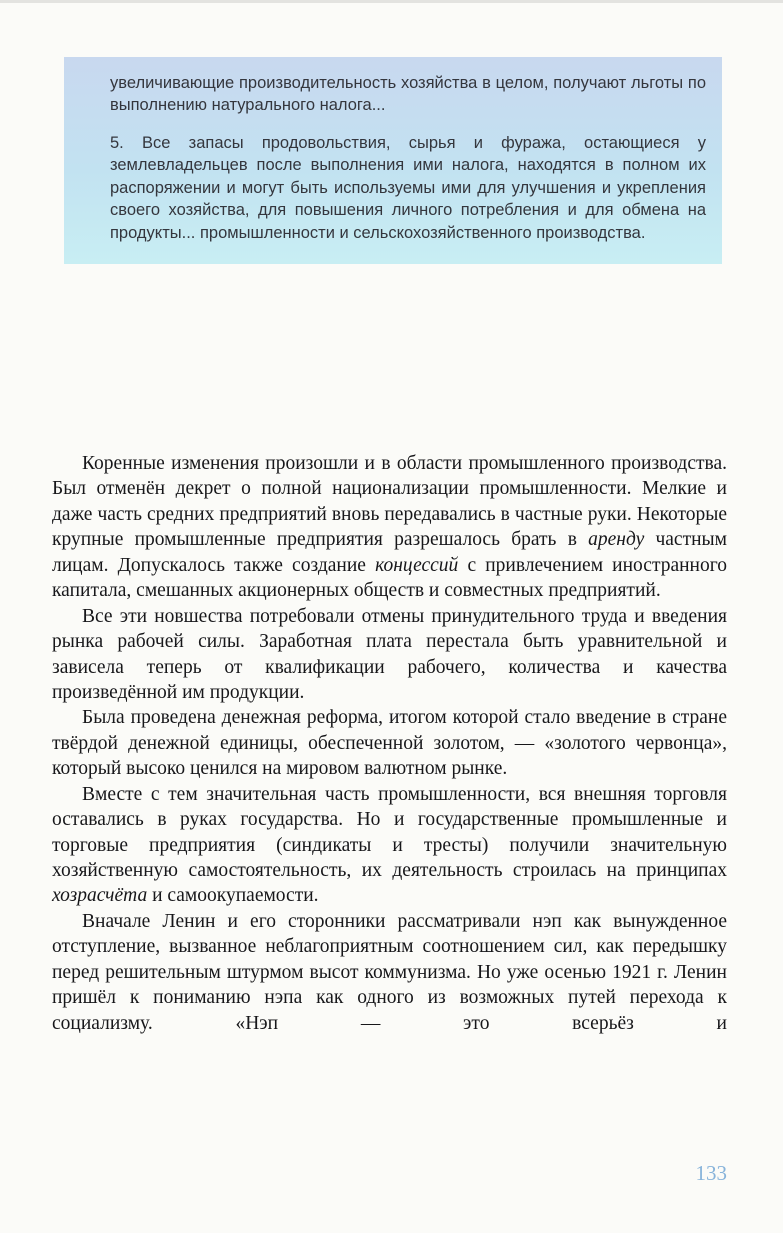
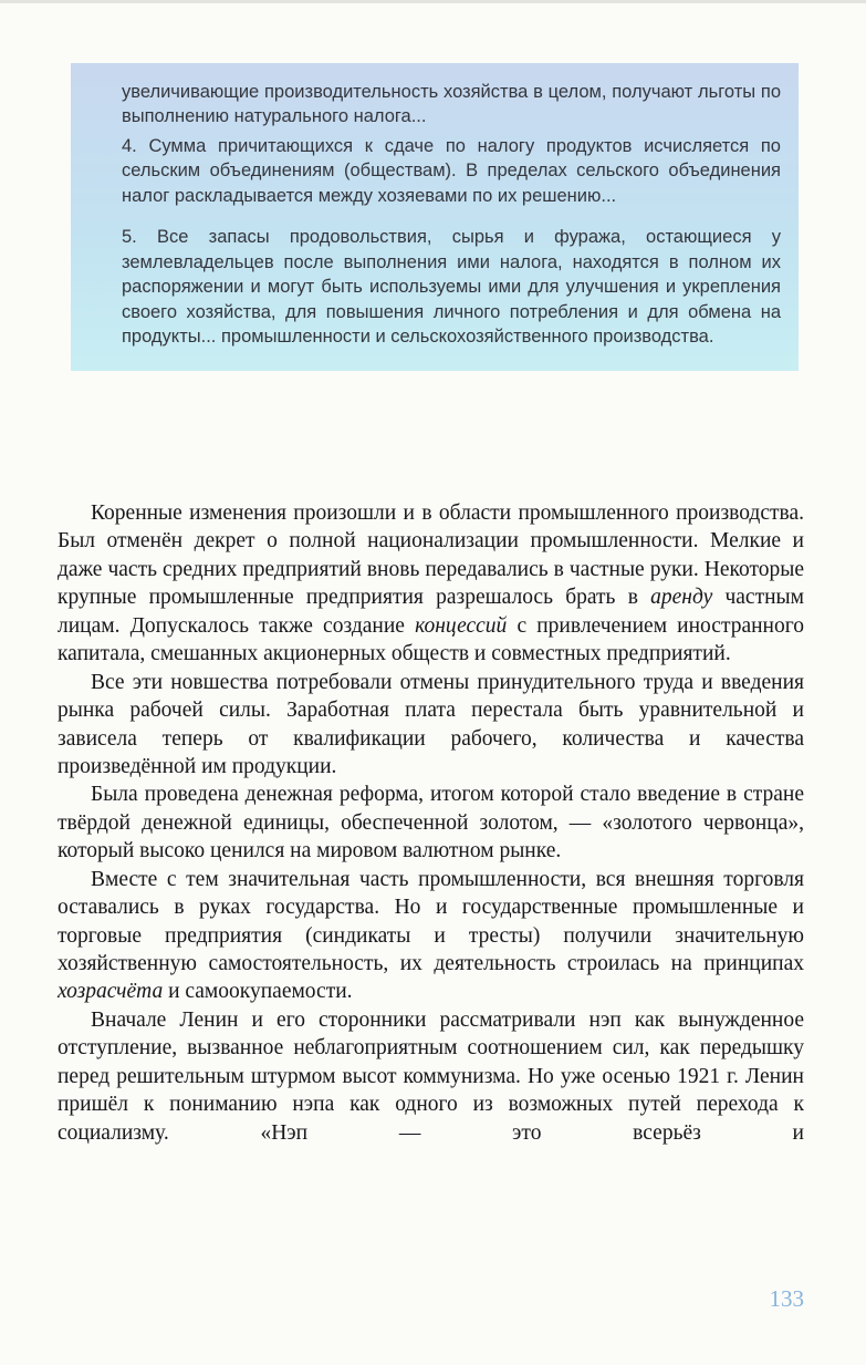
  увеличивающие производительность хозяйства в целом, получают льготы по выполнению натурального налога...
+ 4. Сумма причитающихся к сдаче по налогу продуктов исчисляется по сельским объединениям (обществам). В пределах сельского объединения налог раскладывается между хозяевами по их решению...
  5. Все запасы продовольствия, сырья и фуража, остающиеся у землевладельцев после выполнения ими налога, находятся в полном их распоряжении и могут быть используемы ими для улучшения и укрепления своего хозяйства, для повышения личного потребления и для обмена на продукты... промышленности и сельскохозяйственного производства.
  Коренные изменения произошли и в области промышленного производства. Был отменён декрет о полной национализации промышленности. Мелкие и даже часть средних предприятий вновь передавались в частные руки. Некоторые крупные промышленные предприятия разрешалось брать в аренду частным лицам. Допускалось также создание концессий с привлечением иностранного капитала, смешанных акционерных обществ и совместных предприятий.
  Все эти новшества потребовали отмены принудительного труда и введения рынка рабочей силы. Заработная плата перестала быть уравнительной и зависела теперь от квалификации рабочего, количества и качества произведённой им продукции.
  Была проведена денежная реформа, итогом которой стало введение в стране твёрдой денежной единицы, обеспеченной золотом, — «золотого червонца», который высоко ценился на мировом валютном рынке.
  Вместе с тем значительная часть промышленности, вся внешняя торговля оставались в руках государства. Но и государственные промышленные и торговые предприятия (синдикаты и тресты) получили значительную хозяйственную самостоятельность, их деятельность строилась на принципах хозрасчёта и самоокупаемости.
  Вначале Ленин и его сторонники рассматривали нэп как вынужденное отступление, вызванное неблагоприятным соотношением сил, как передышку перед решительным штурмом высот коммунизма. Но уже осенью 1921 г. Ленин пришёл к пониманию нэпа как одного из возможных путей перехода к социализму. «Нэп — это всерьёз и
  133
